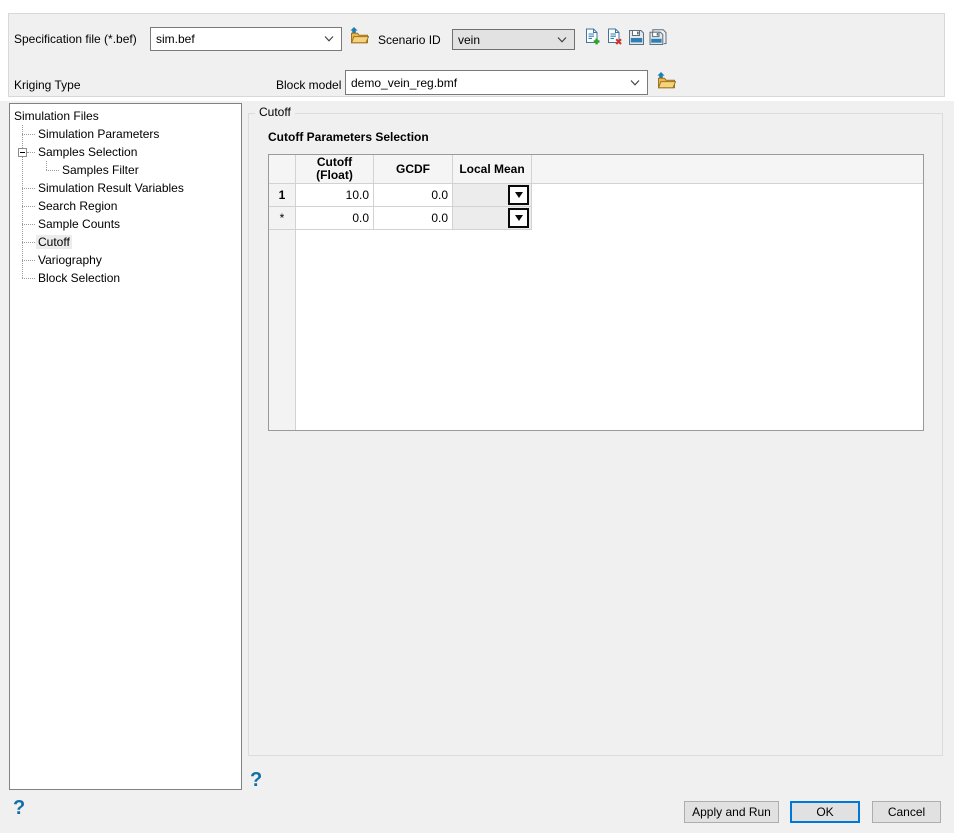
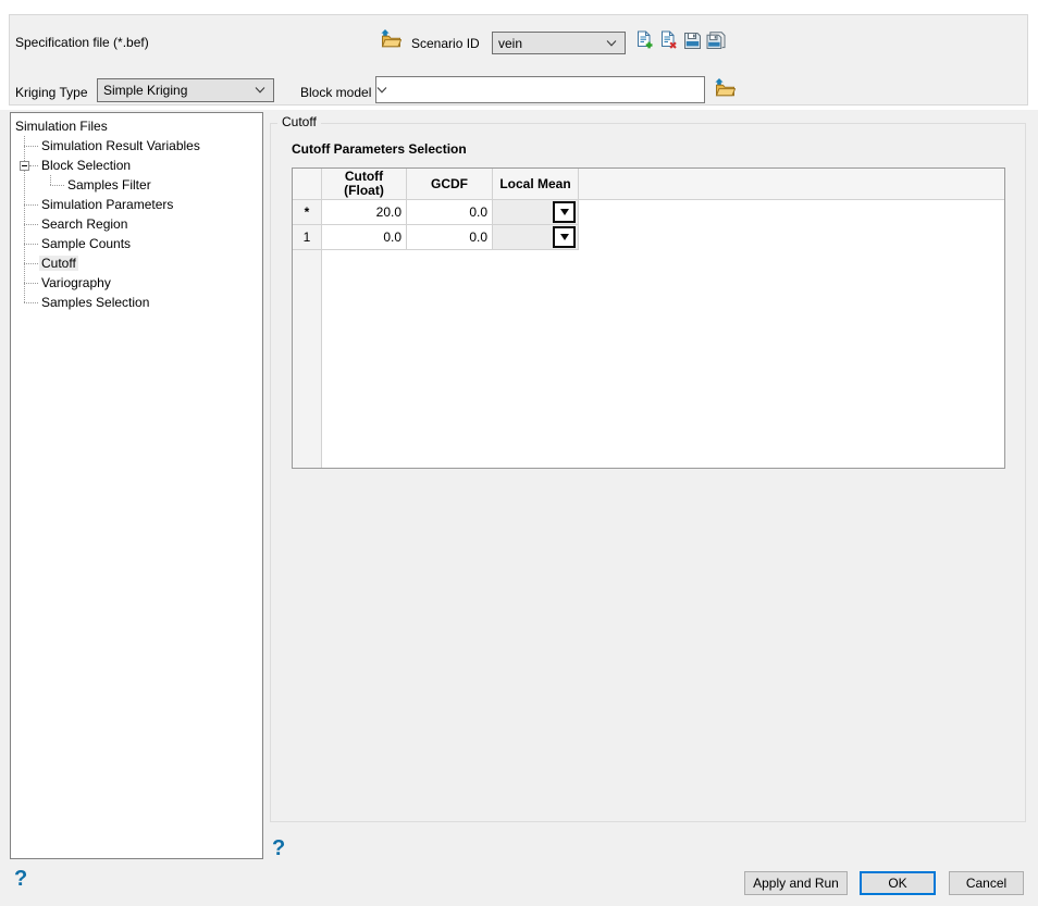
  Specification file (*.bef)
- sim.bef
  Scenario ID
  vein
  Kriging Type
+ Simple Kriging
  Block model
- demo_vein_reg.bmf
  Simulation Files
- Simulation Parameters
+ Simulation Result Variables
- Samples Selection
+ Block Selection
  Samples Filter
- Simulation Result Variables
+ Simulation Parameters
  Search Region
  Sample Counts
  Cutoff
  Variography
- Block Selection
+ Samples Selection
  Cutoff
  Cutoff Parameters Selection
  Cutoff
  (Float)
  GCDF
  Local Mean
- 1
+ *
- 10.0
+ 20.0
  0.0
- *
+ 1
  0.0
  0.0
  ?
  ?
  Apply and Run
  OK
  Cancel
